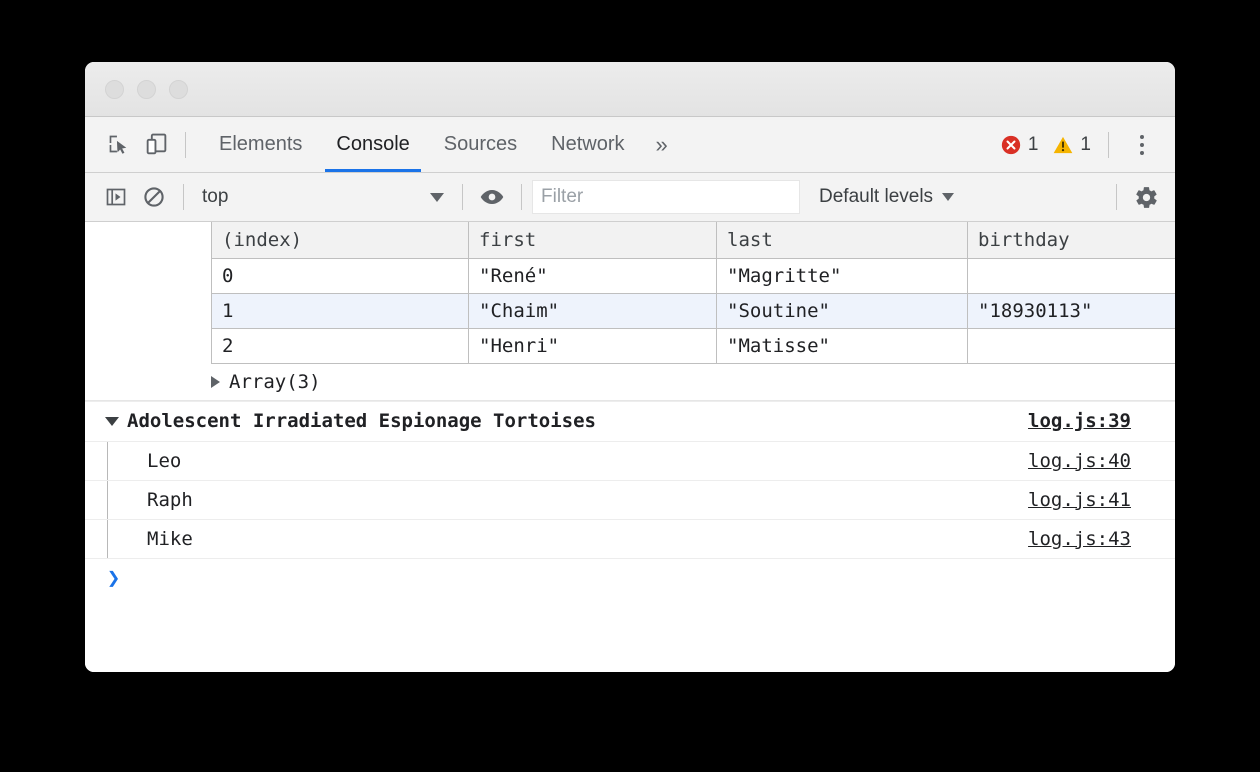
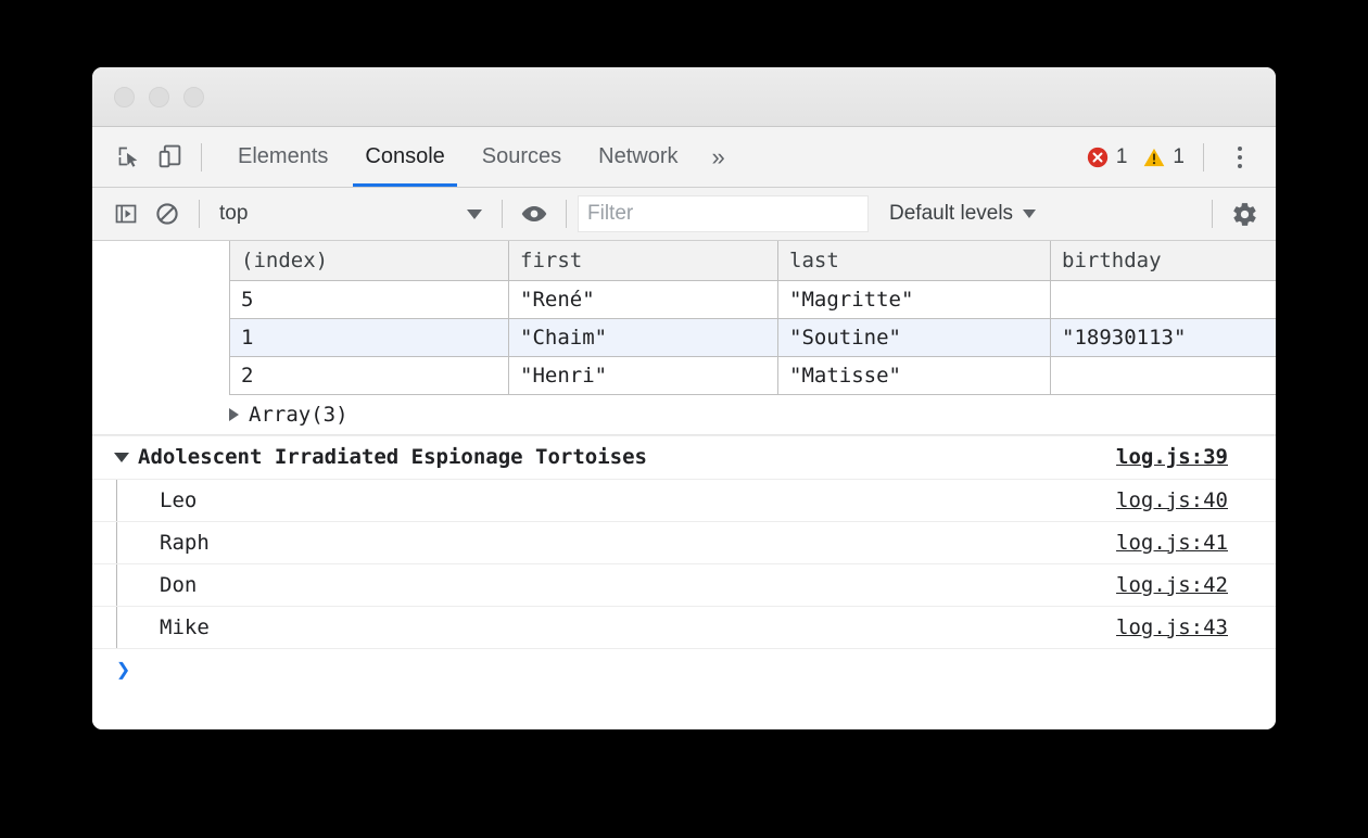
  Elements
  Console
  Sources
  Network
  »
  1
  1
  top
  Filter
  Default levels
  (index)	first	last	birthday
- 0	"René"	"Magritte"
+ 5	"René"	"Magritte"
  1	"Chaim"	"Soutine"	"18930113"
  2	"Henri"	"Matisse"
  Array(3)
  Adolescent Irradiated Espionage Tortoises
  log.js:39
  Leo
  log.js:40
  Raph
  log.js:41
+ Don
+ log.js:42
  Mike
  log.js:43
  ❯
